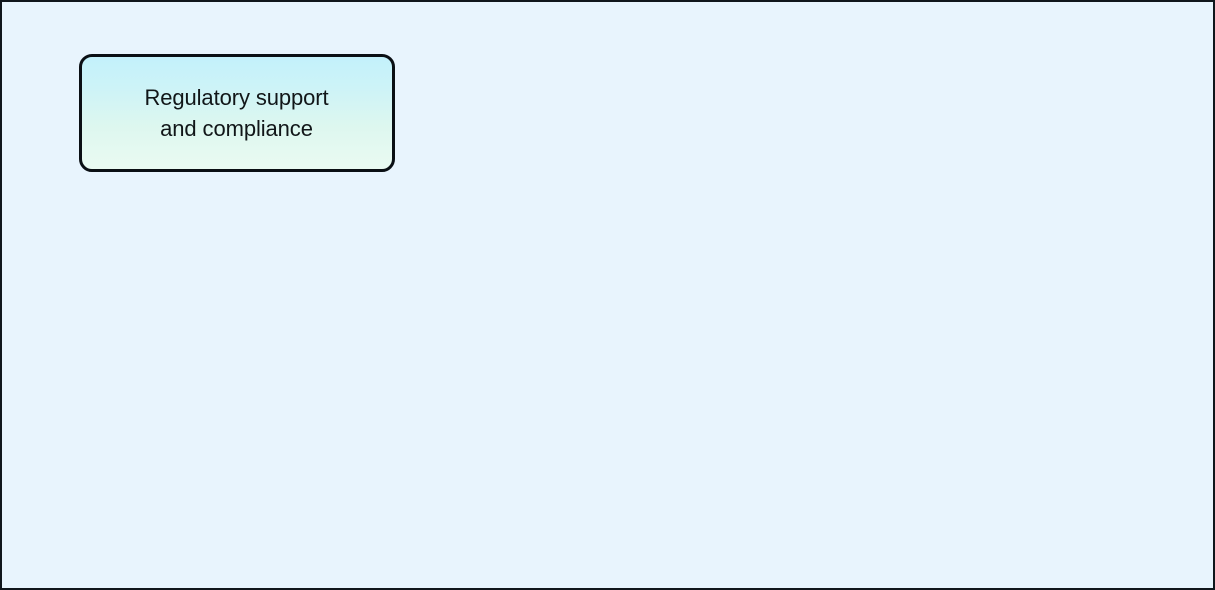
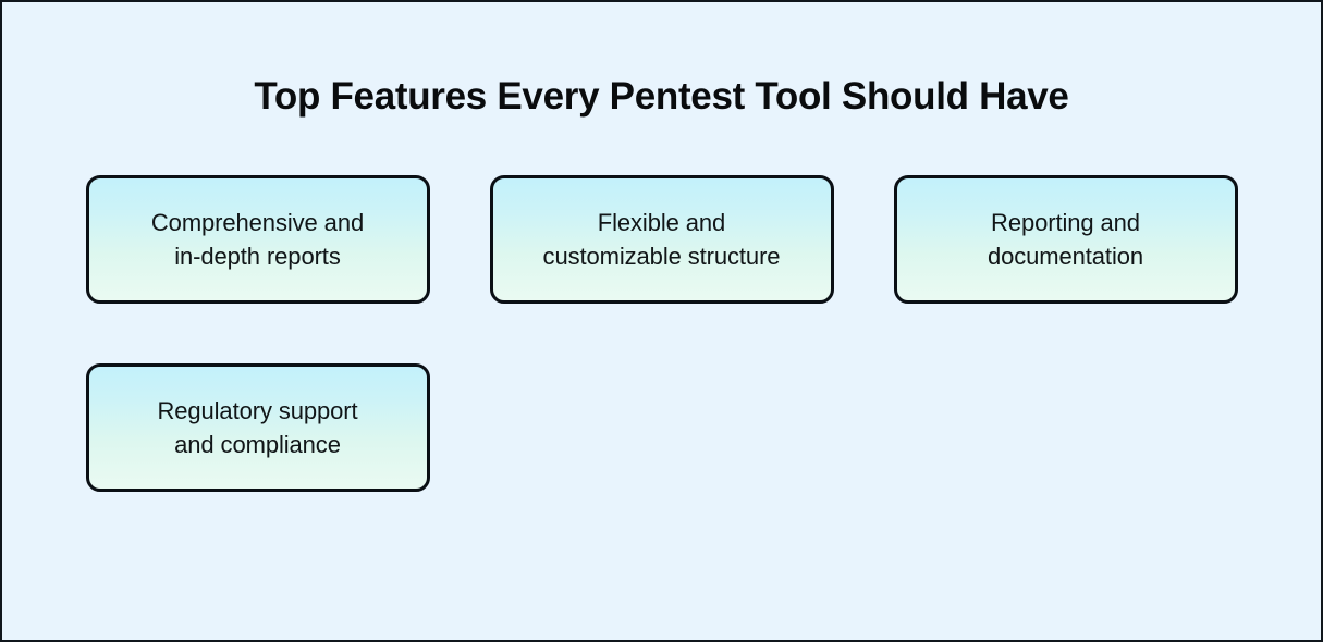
+ Top Features Every Pentest Tool Should Have
+ Comprehensive and
+ in-depth reports
+ Flexible and
+ customizable structure
+ Reporting and
+ documentation
  Regulatory support
  and compliance
